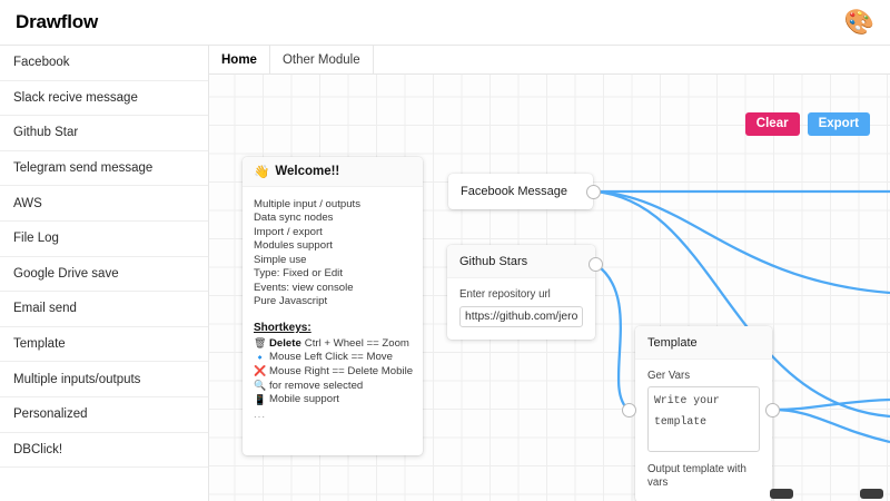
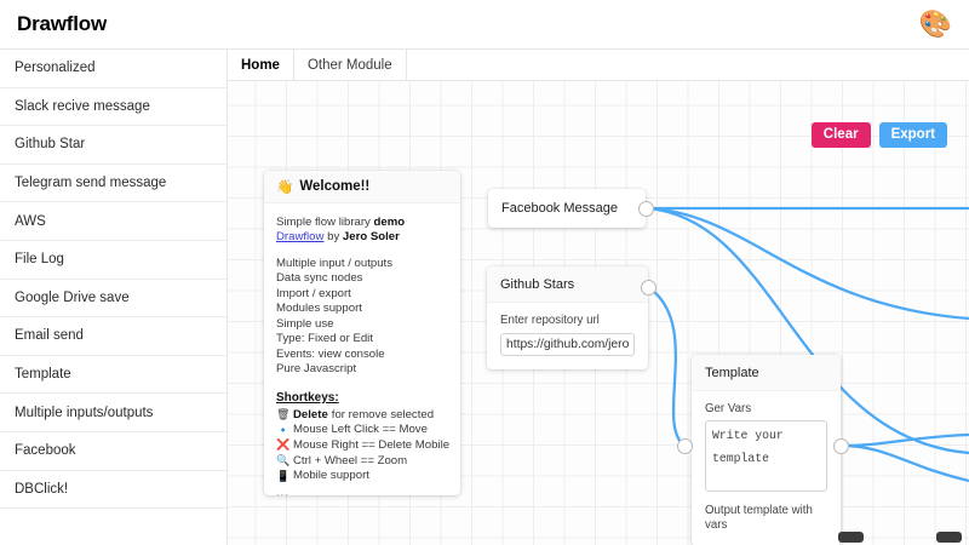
  Drawflow
  🎨
- Facebook
+ Personalized
  Slack recive message
  Github Star
  Telegram send message
  AWS
  File Log
  Google Drive save
  Email send
  Template
  Multiple inputs/outputs
- Personalized
+ Facebook
  DBClick!
  Home
  Other Module
  Clear
  Export
  👋
  Welcome!!
+ Simple flow library demo
+ Drawflow by Jero Soler
  Multiple input / outputs
  Data sync nodes
  Import / export
  Modules support
  Simple use
  Type: Fixed or Edit
  Events: view console
  Pure Javascript
  Shortkeys:
  🗑
  Delete
- Ctrl + Wheel == Zoom
+ for remove selected
  🔹
  Mouse Left Click == Move
  ❌
  Mouse Right == Delete Mobile
  🔍
- for remove selected
+ Ctrl + Wheel == Zoom
  📱
  Mobile support
  ...
  Facebook Message
  Github Stars
  Enter repository url
  https://github.com/jero
  Template
  Ger Vars
  Output template with vars
